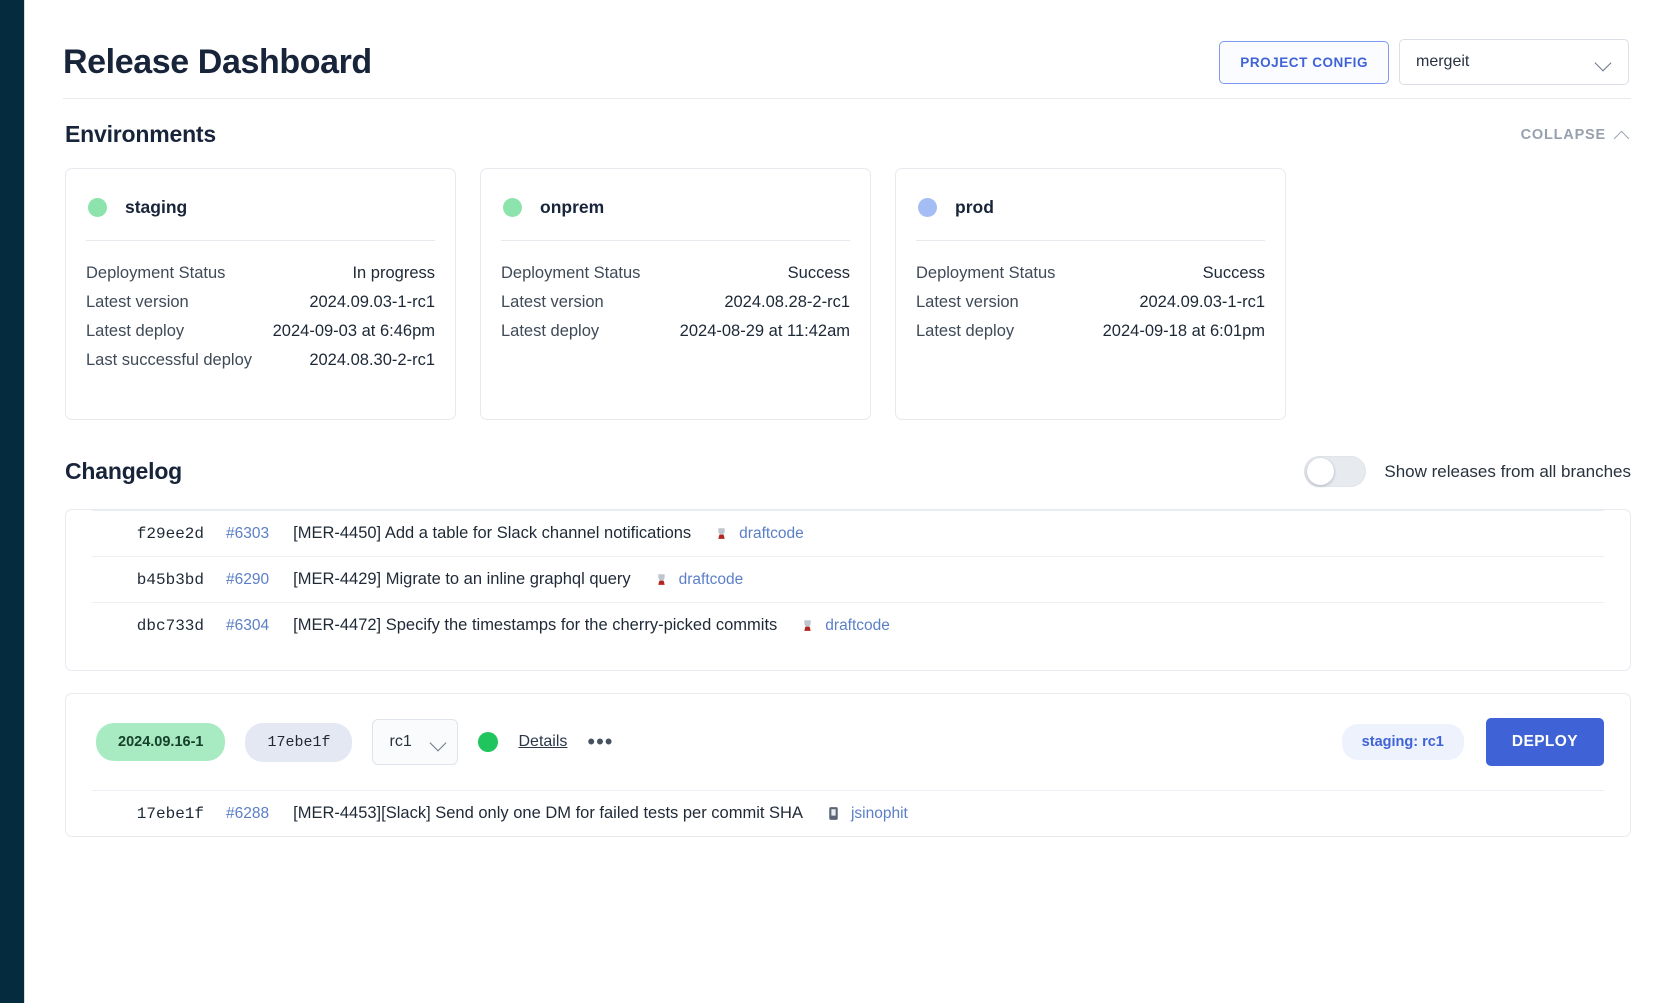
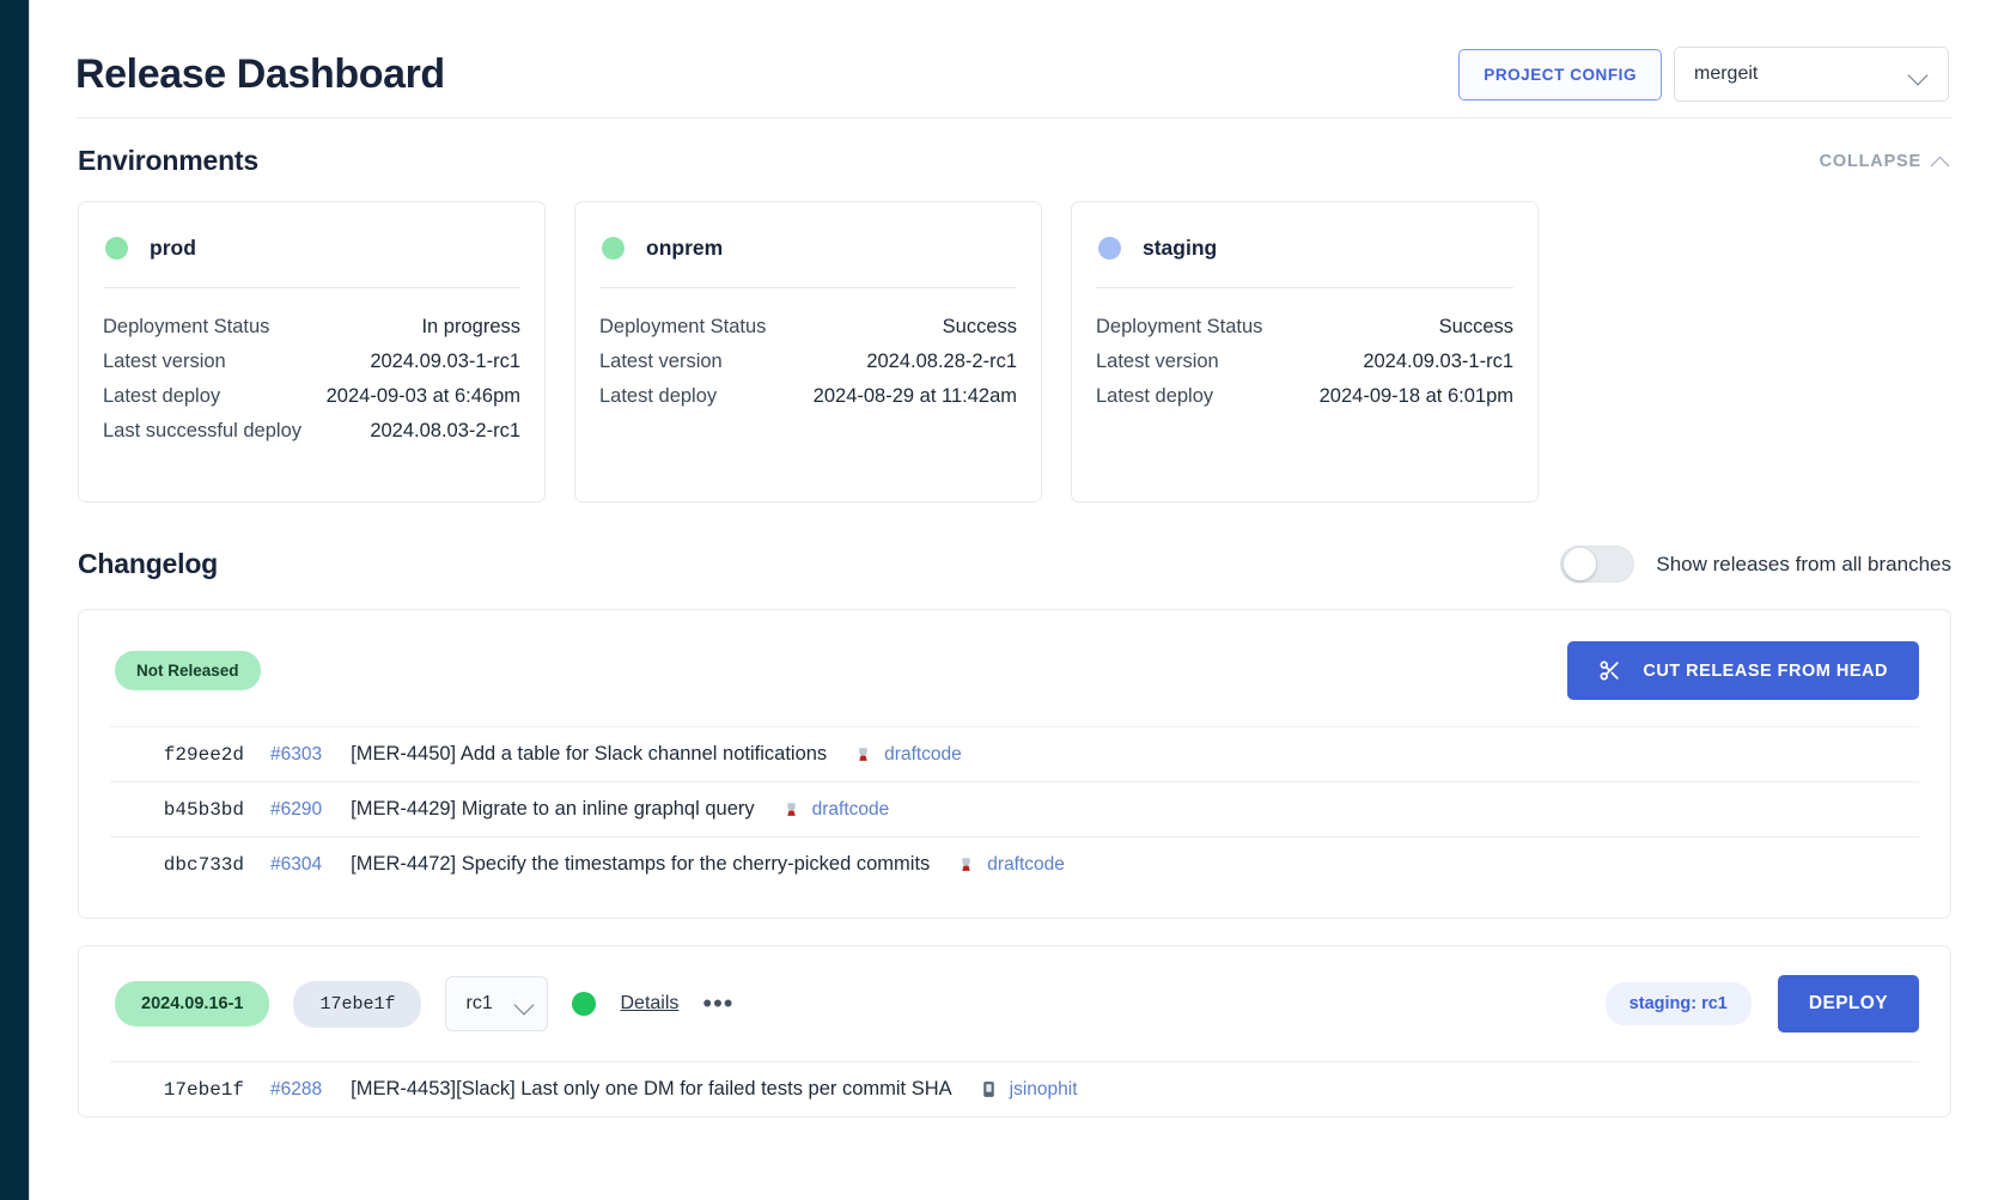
  Release Dashboard
  PROJECT CONFIG
  mergeit
  Environments
  COLLAPSE
- staging
+ prod
  Deployment Status
  In progress
  Latest version
  2024.09.03-1-rc1
  Latest deploy
  2024-09-03 at 6:46pm
  Last successful deploy
- 2024.08.30-2-rc1
+ 2024.08.03-2-rc1
  onprem
  Deployment Status
  Success
  Latest version
  2024.08.28-2-rc1
  Latest deploy
  2024-08-29 at 11:42am
- prod
+ staging
  Deployment Status
  Success
  Latest version
  2024.09.03-1-rc1
  Latest deploy
  2024-09-18 at 6:01pm
  Changelog
  Show releases from all branches
+ Not Released
+ CUT RELEASE FROM HEAD
  f29ee2d
  #6303
  [MER-4450] Add a table for Slack channel notifications
  draftcode
  b45b3bd
  #6290
  [MER-4429] Migrate to an inline graphql query
  draftcode
  dbc733d
  #6304
  [MER-4472] Specify the timestamps for the cherry-picked commits
  draftcode
  2024.09.16-1
  17ebe1f
  rc1
  Details
  •••
  staging: rc1
  DEPLOY
  17ebe1f
  #6288
- [MER-4453][Slack] Send only one DM for failed tests per commit SHA
+ [MER-4453][Slack] Last only one DM for failed tests per commit SHA
  jsinophit
